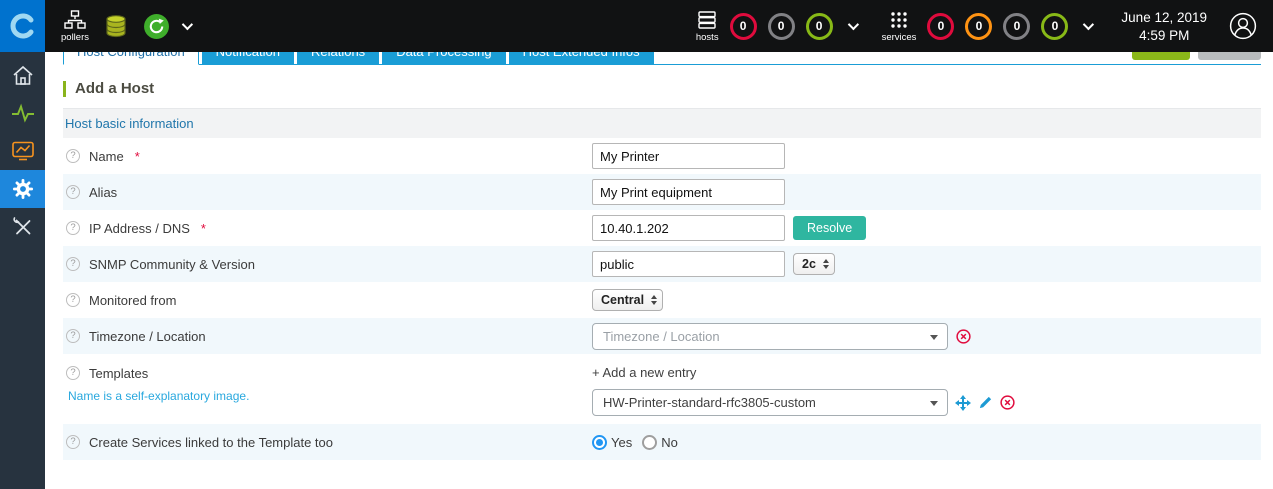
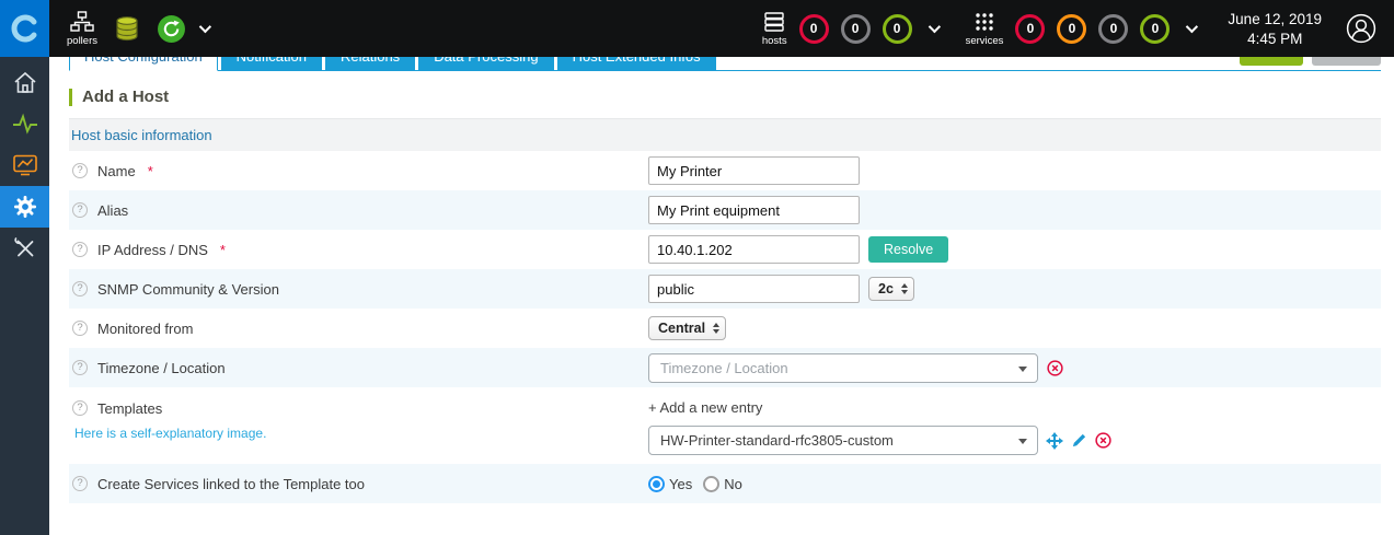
  pollers
  hosts
  0
  0
  0
  services
  0
  0
  0
  0
  June 12, 2019
- 4:59 PM
+ 4:45 PM
  Add a Host
  Host basic information
  ?
  Name
  *
  My Printer
  ?
  Alias
  My Print equipment
  ?
  IP Address / DNS
  *
  10.40.1.202
  Resolve
  ?
  SNMP Community & Version
  public
  2c
  ?
  Monitored from
  Central
  ?
  Timezone / Location
  Timezone / Location
  ?
  Templates
- Name is a self-explanatory image.
+ Here is a self-explanatory image.
  + Add a new entry
  HW-Printer-standard-rfc3805-custom
  ?
  Create Services linked to the Template too
  Yes
  No
